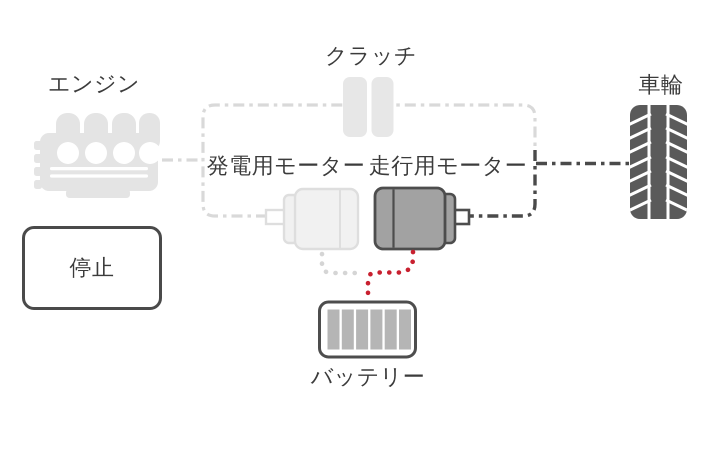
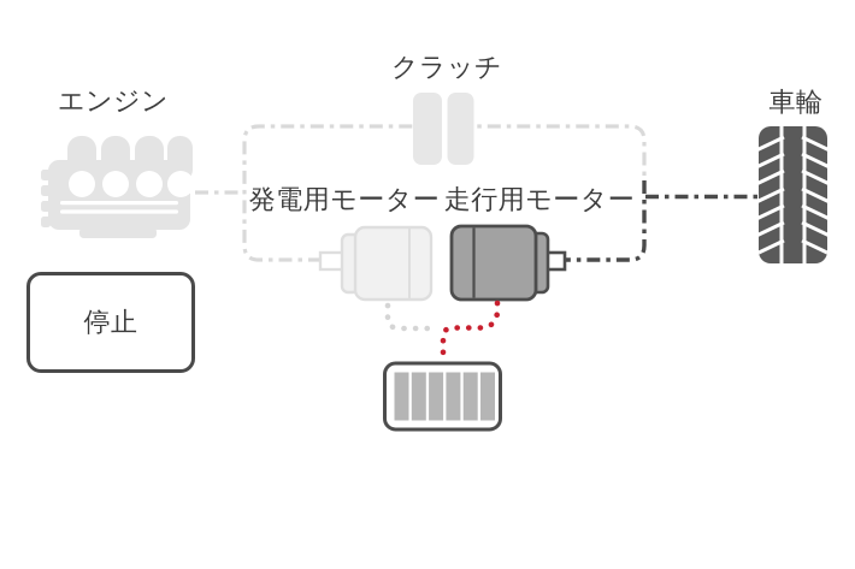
  エンジン
  クラッチ
  車輪
  発電用モーター
  走行用モーター
- バッテリー
  停止
